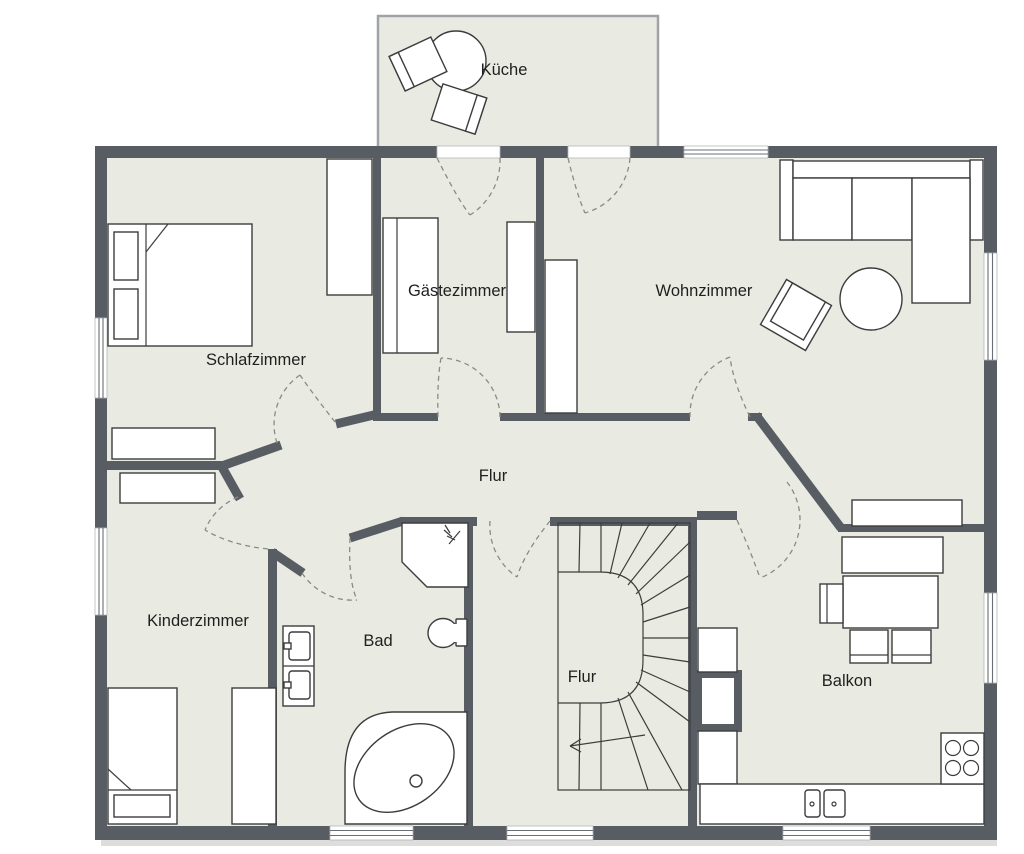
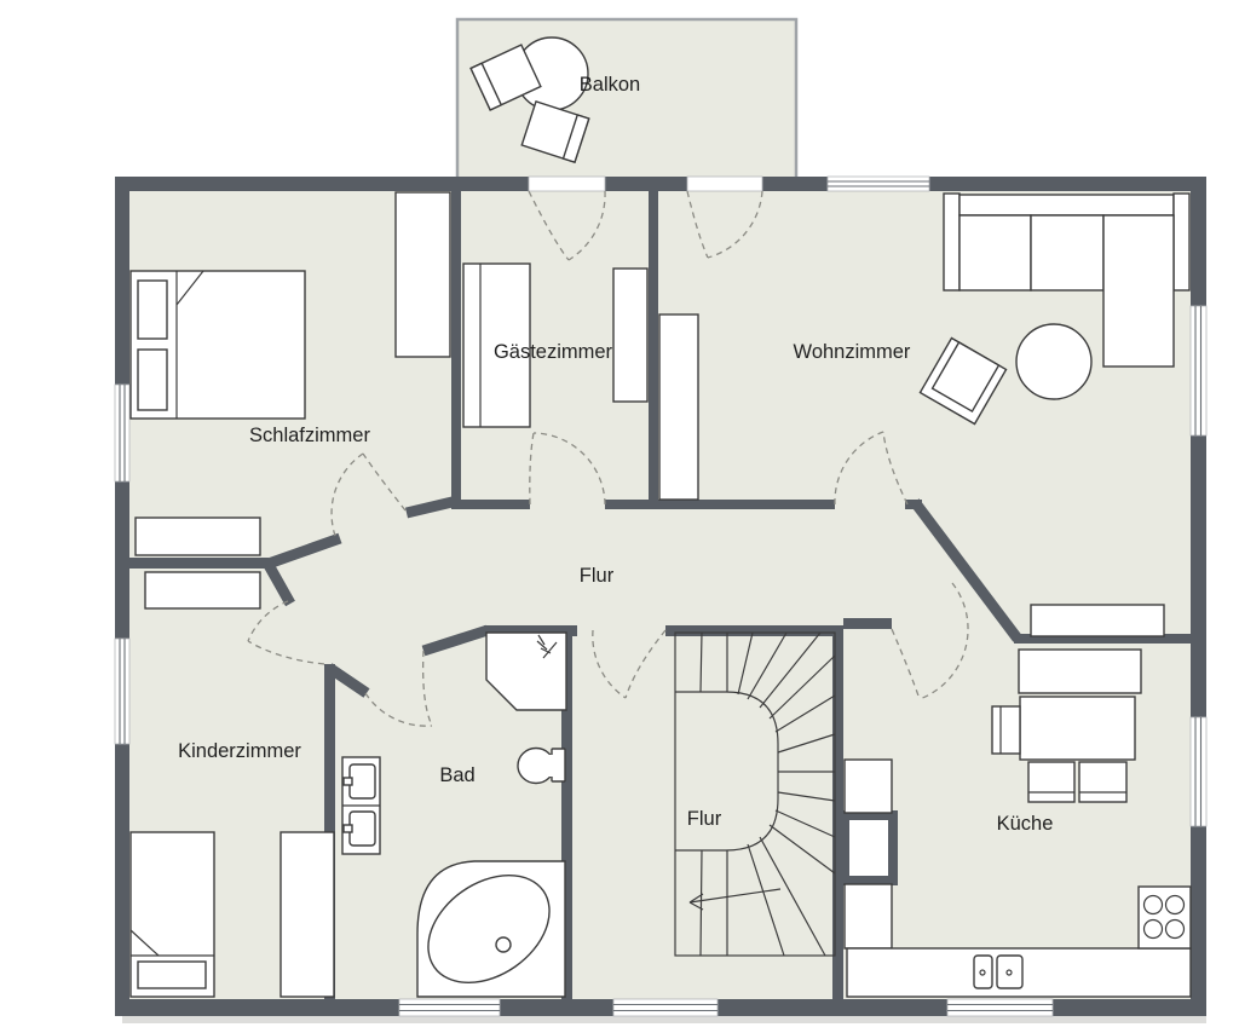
- Küche
+ Balkon
  Schlafzimmer
  Gästezimmer
  Wohnzimmer
  Flur
  Kinderzimmer
  Bad
  Flur
- Balkon
+ Küche
